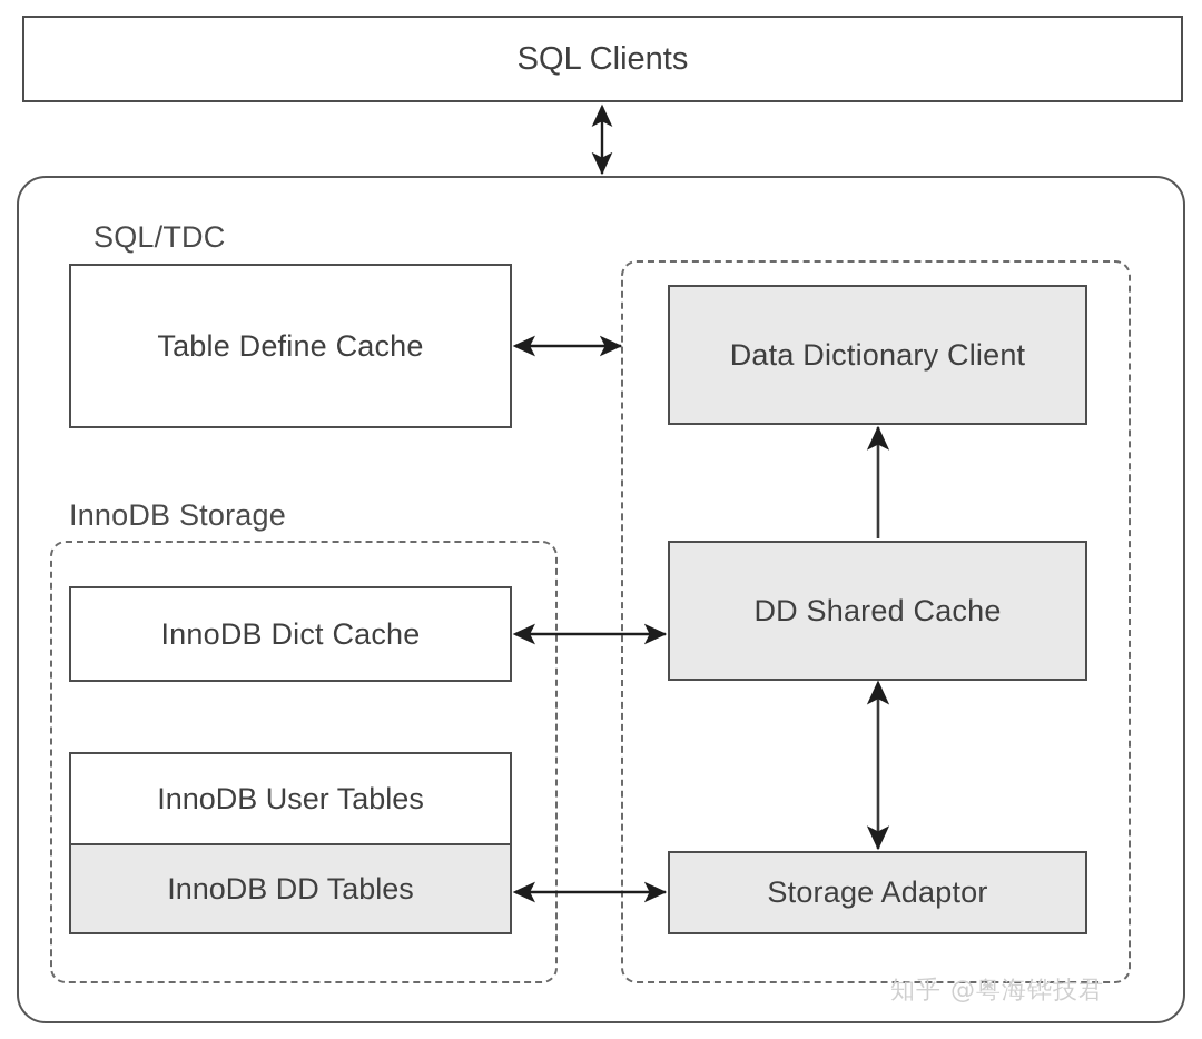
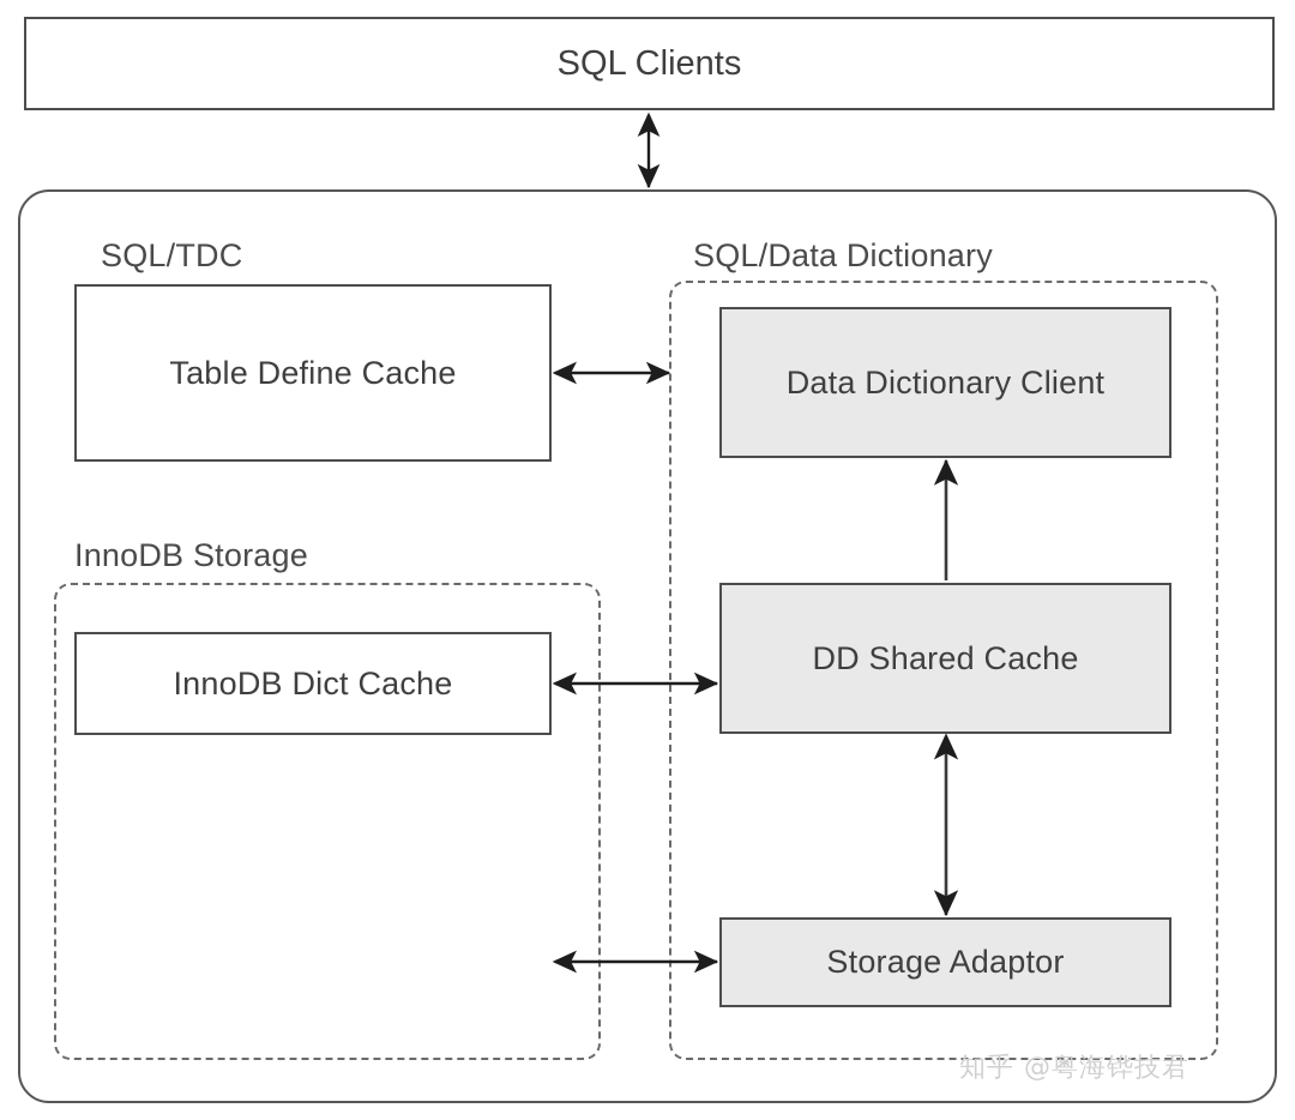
  SQL Clients
  SQL/TDC
+ SQL/Data Dictionary
  InnoDB Storage
  Table Define Cache
  Data Dictionary Client
  InnoDB Dict Cache
  DD Shared Cache
- InnoDB User Tables
- InnoDB DD Tables
  Storage Adaptor
  知乎 @粤海铧技君
